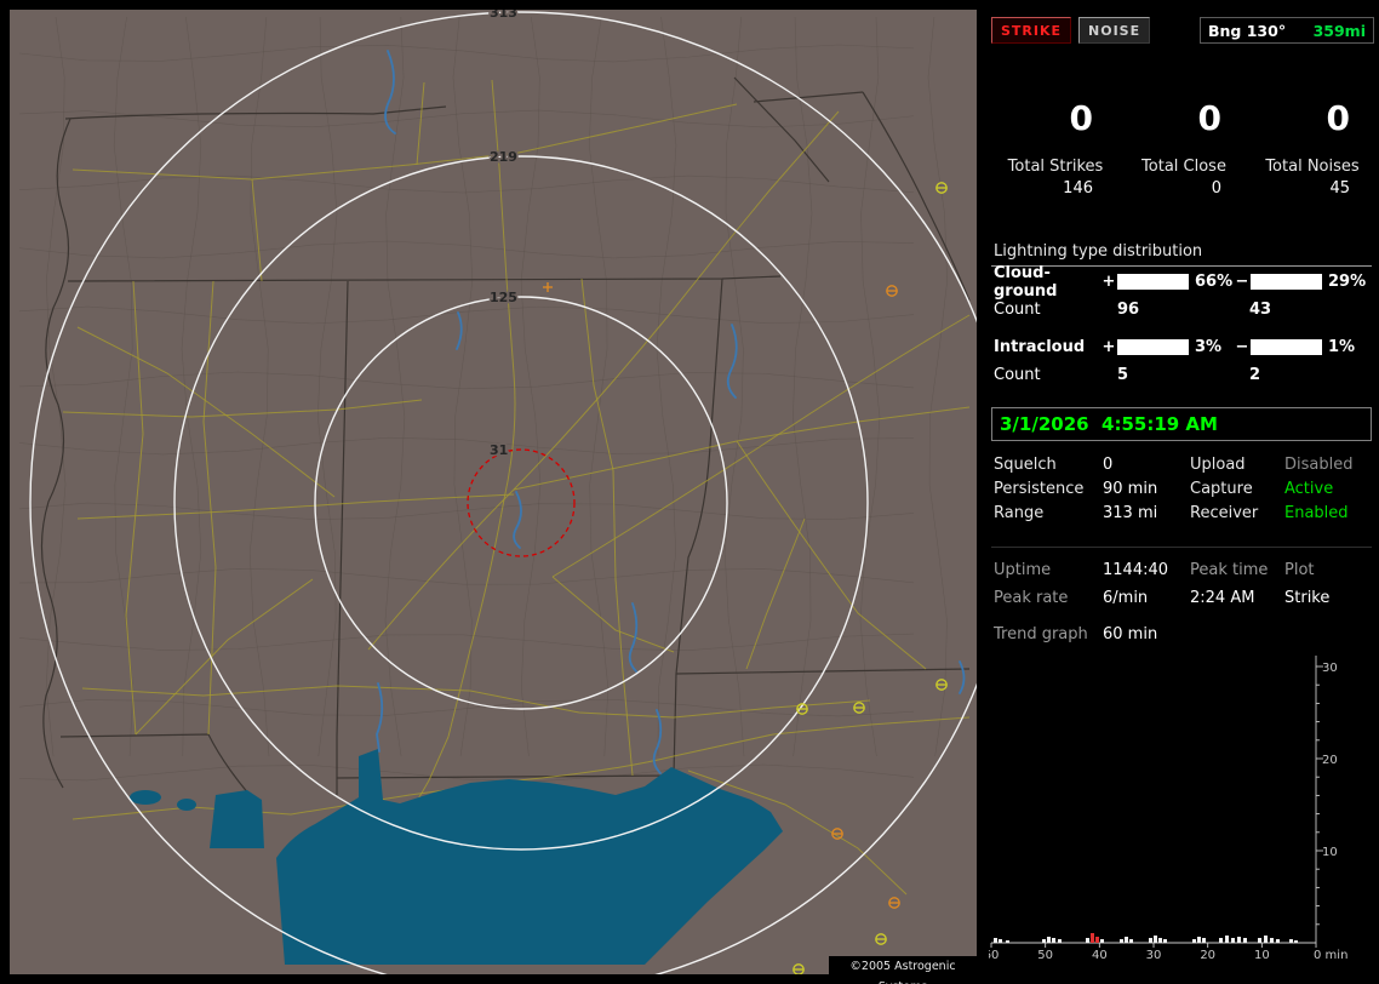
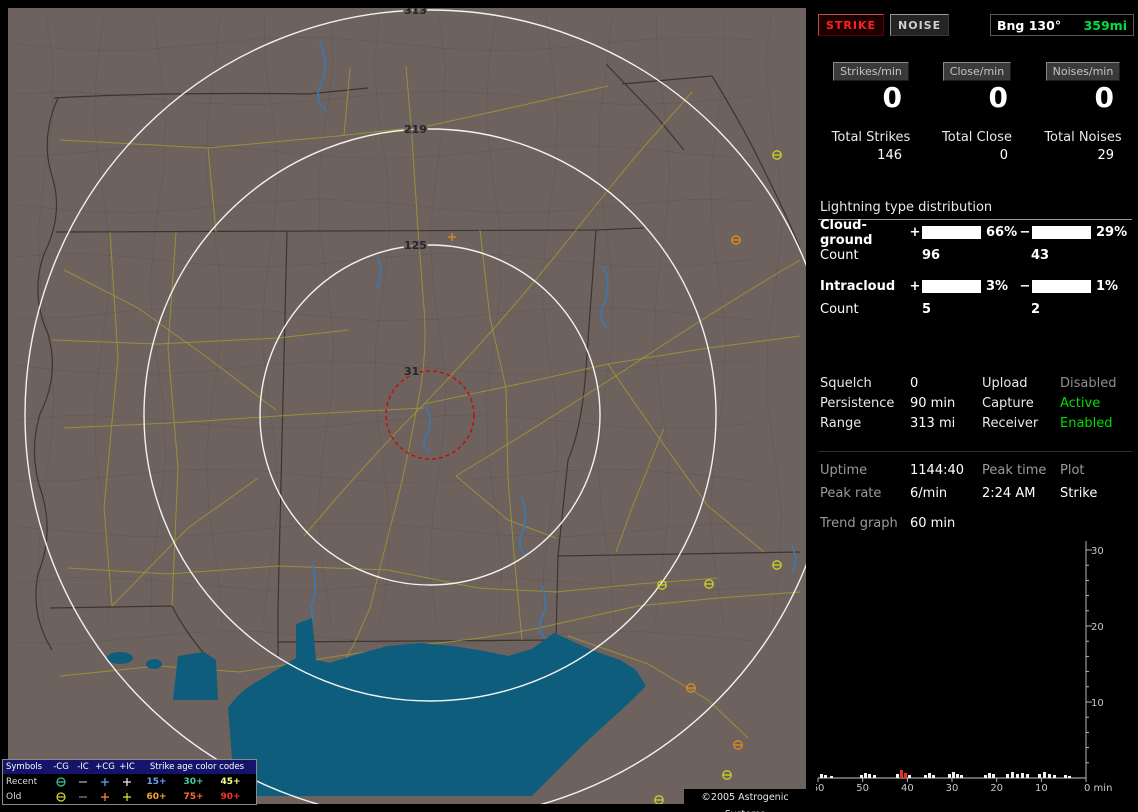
  313
  219
  125
  31
+ Symbols
+ -CG
+ -IC
+ +CG
+ +IC
+ Strike age color codes
+ Recent
+ 15+
+ 30+
+ 45+
+ Old
+ 60+
+ 75+
+ 90+
  STRIKE
  NOISE
  Bng 130°
  359mi
+ Strikes/min
+ Close/min
+ Noises/min
  0
  0
  0
  Total Strikes
  Total Close
  Total Noises
  146
  0
- 45
+ 29
  Lightning type distribution
  Cloud-ground
  +
  66%
  −
  29%
  Count
  96
  43
  Intracloud
  +
  3%
  −
  1%
  Count
  5
  2
- 3/1/2026 4:55:19 AM
  Squelch
  0
  Upload
  Disabled
  Persistence
  90 min
  Capture
  Active
  Range
  313 mi
  Receiver
  Enabled
  Uptime
  1144:40
  Peak time
  Plot
  Peak rate
  6/min
  2:24 AM
  Strike
  Trend graph
  60 min
  30
  20
  10
  50
  40
  30
  20
  10
  0 min
